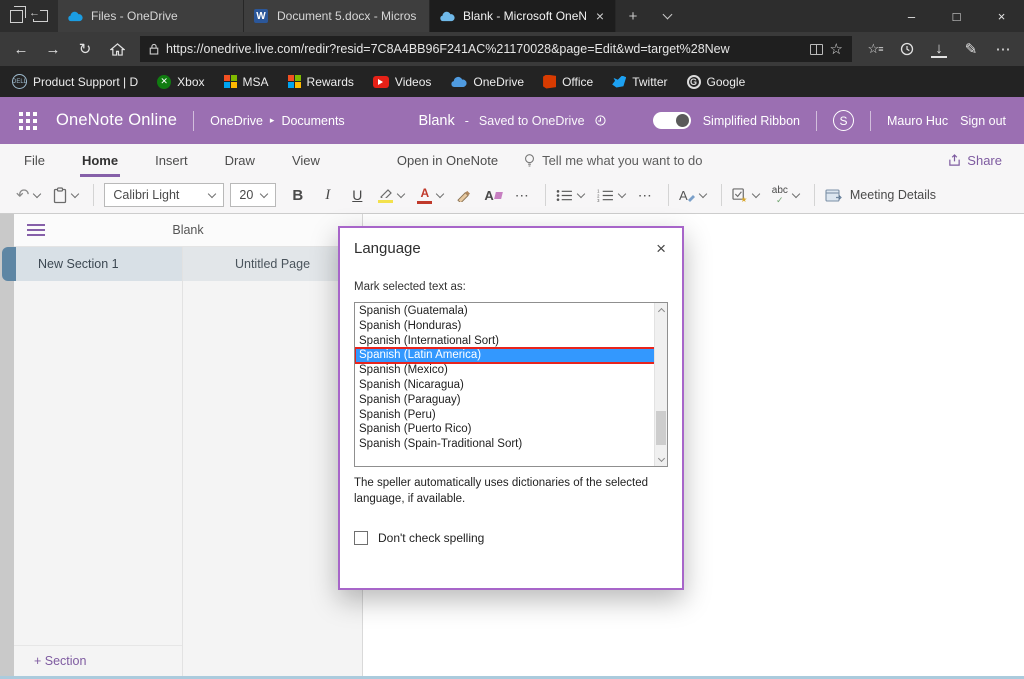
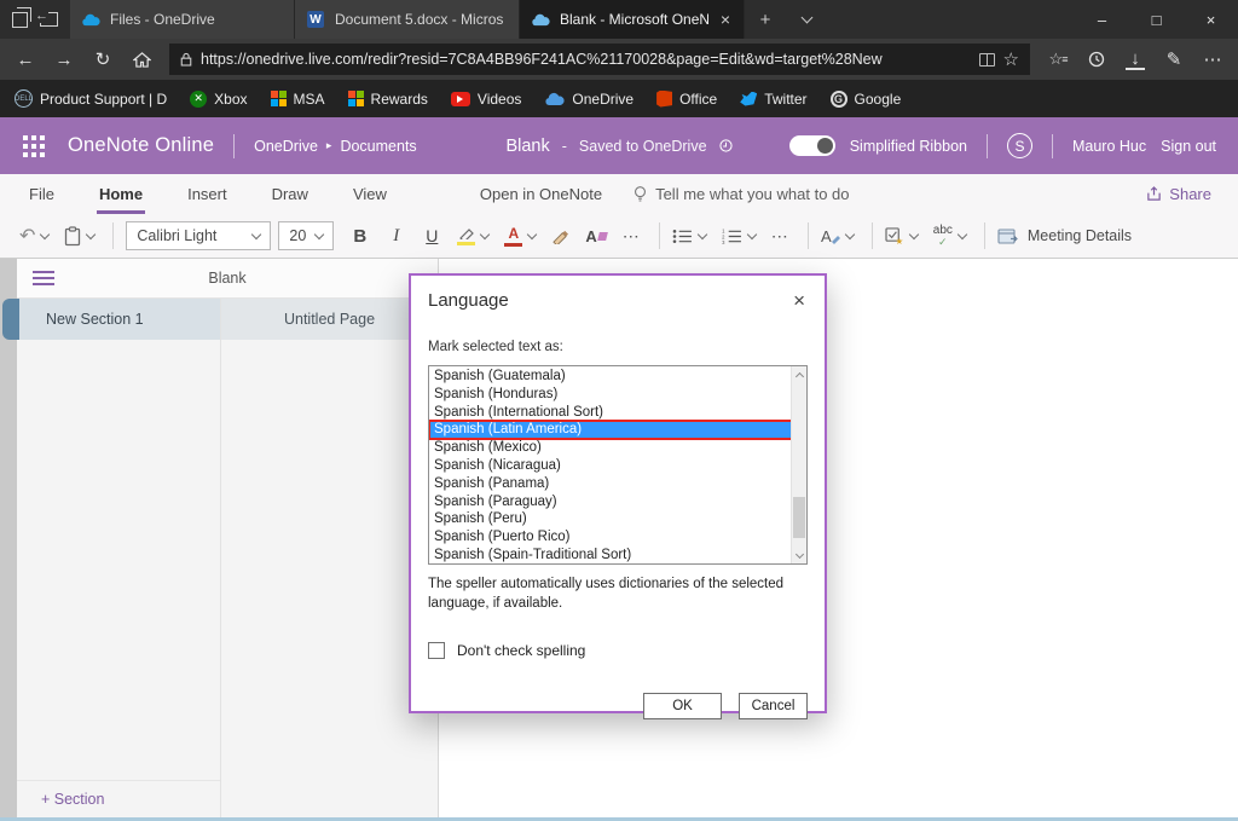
  Files - OneDrive
  W
  Document 5.docx - Micros
  Blank - Microsoft OneN
  ×
  +
  –
  □
  ×
  ←
  →
  ↻
  https://onedrive.live.com/redir?resid=7C8A4BB96F241AC%21170028&page=Edit&wd=target%28New
  ☆
  ☆
  ≡
  ↓
  ✎
  ⋯
  Product Support | D
  Xbox
  MSA
  Rewards
  Videos
  OneDrive
  Office
  Twitter
  G
  Google
  OneNote Online
  OneDrive
  ▸
  Documents
  Blank
  -
  Saved to OneDrive
  Simplified Ribbon
  S
  Mauro Huc
  Sign out
  File
  Home
  Insert
  Draw
  View
  Open in OneNote
- Tell me what you want to do
+ Tell me what you what to do
  Share
  ↶
  Calibri Light
  20
  B
  I
  U
  A
  A
  ⋯
  ⋯
  A
  ★
  abc
  ✓
  Meeting Details
  Blank
  New Section 1
  + Section
  Untitled Page
  Language
  ×
  Mark selected text as:
  Spanish (Guatemala)
  Spanish (Honduras)
  Spanish (International Sort)
  Spanish (Latin America)
  Spanish (Mexico)
  Spanish (Nicaragua)
+ Spanish (Panama)
  Spanish (Paraguay)
  Spanish (Peru)
  Spanish (Puerto Rico)
  Spanish (Spain-Traditional Sort)
  The speller automatically uses dictionaries of the selected language, if available.
  Don't check spelling
+ OK
+ Cancel
